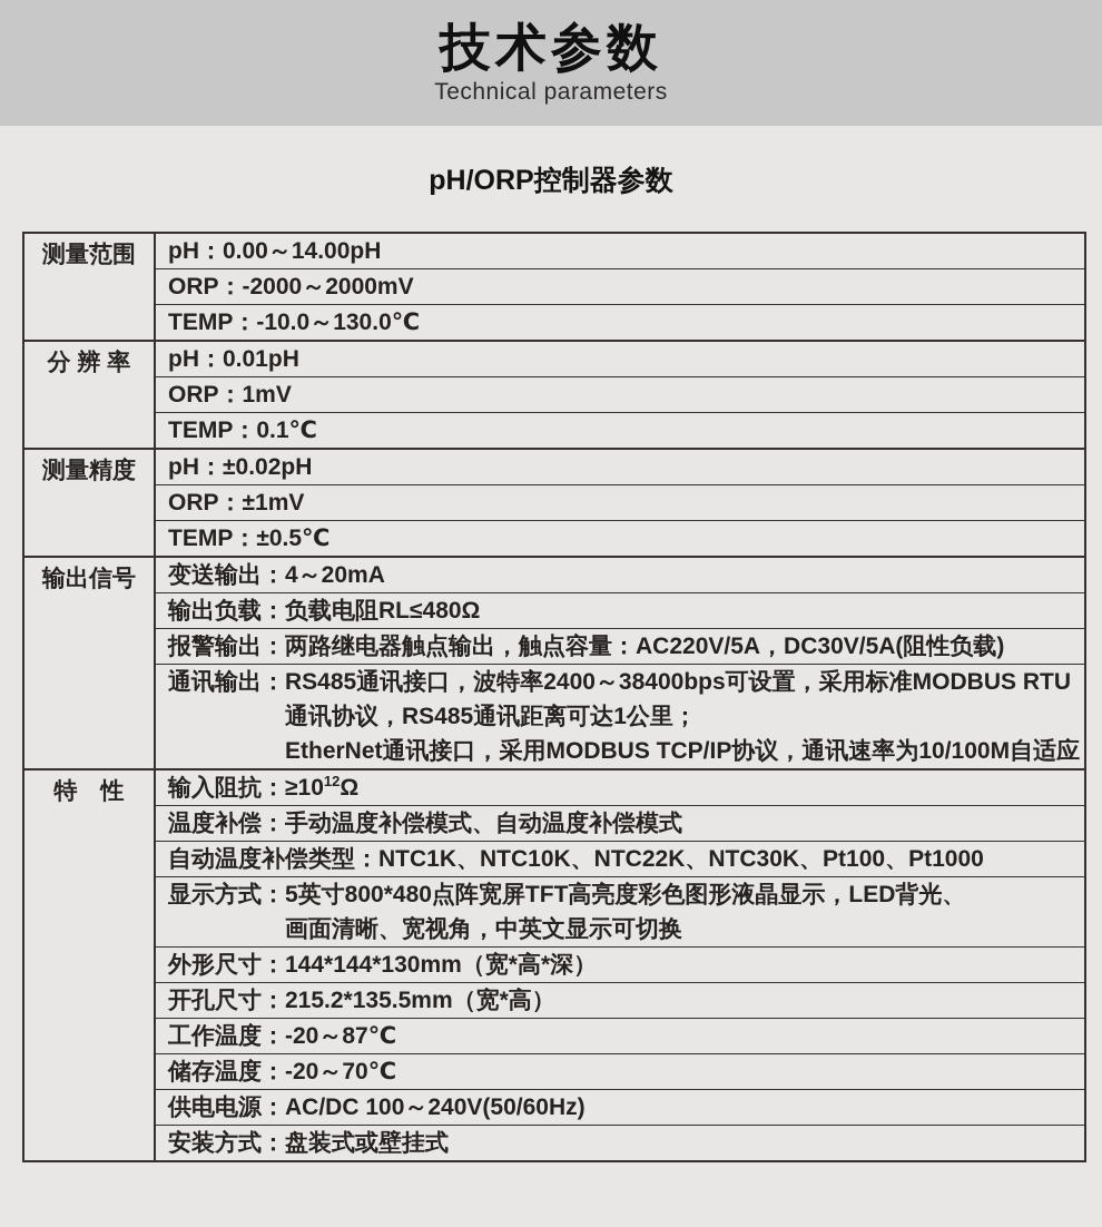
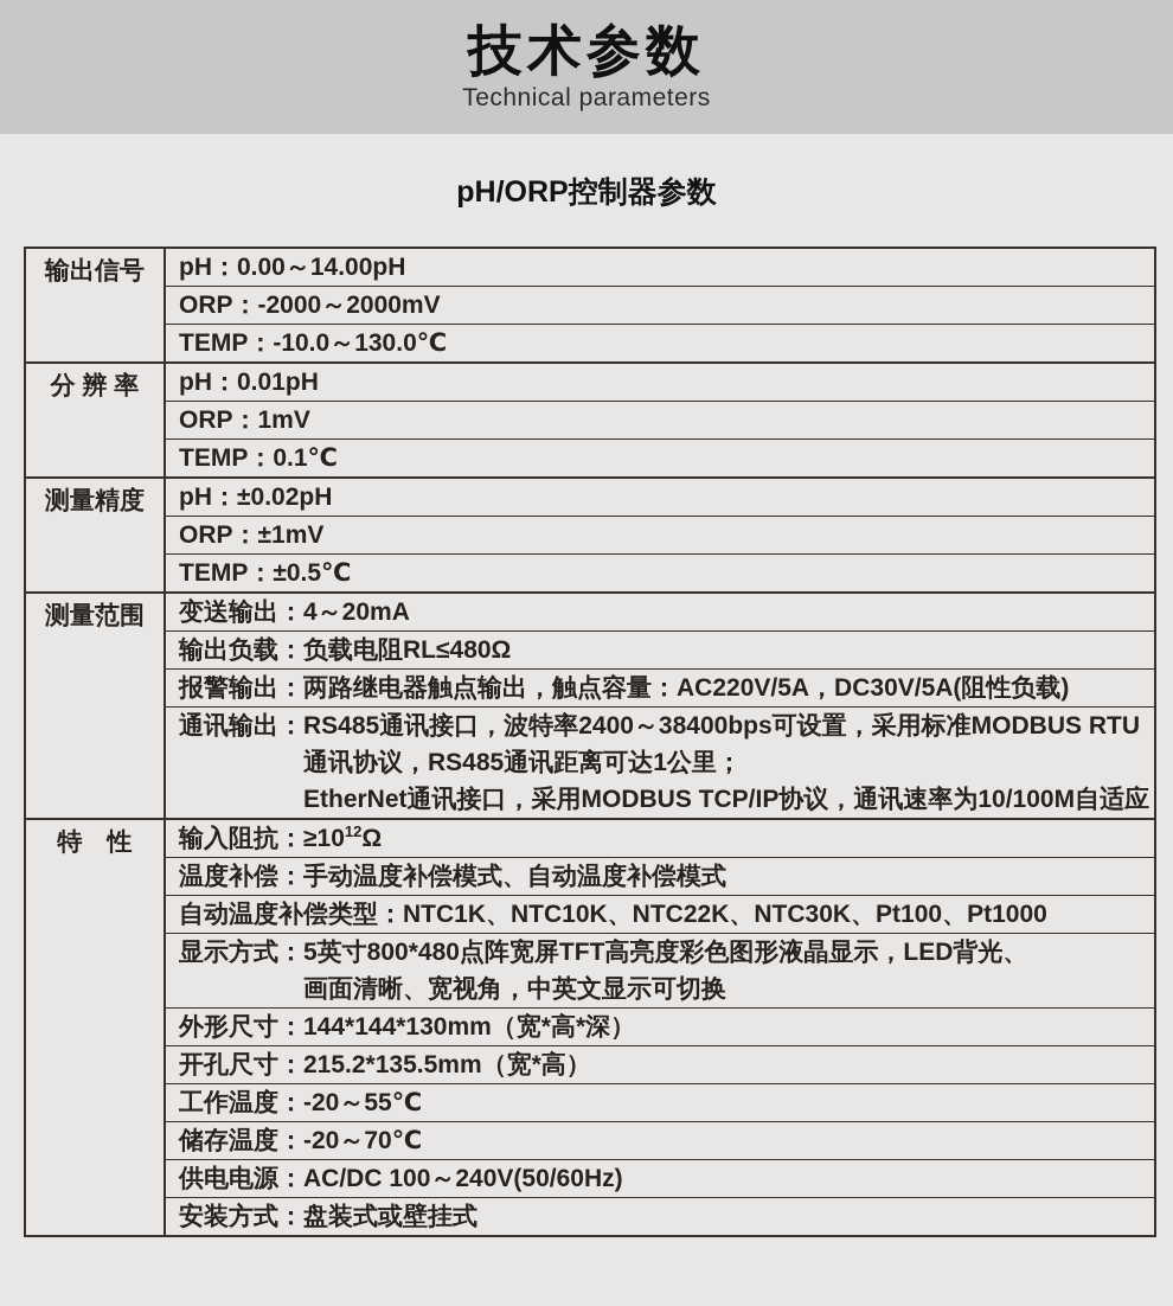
  技术参数
  Technical parameters
  pH/ORP控制器参数
- 测量范围
+ 输出信号
  pH：0.00～14.00pH
  ORP：-2000～2000mV
  TEMP：-10.0～130.0℃
  分 辨 率
  pH：0.01pH
  ORP：1mV
  TEMP：0.1℃
  测量精度
  pH：±0.02pH
  ORP：±1mV
  TEMP：±0.5℃
- 输出信号
+ 测量范围
  变送输出：4～20mA
  输出负载：负载电阻RL≤480Ω
  报警输出：两路继电器触点输出，触点容量：AC220V/5A，DC30V/5A(阻性负载)
  通讯输出：RS485通讯接口，波特率2400～38400bps可设置，采用标准MODBUS RTU
  通讯协议，RS485通讯距离可达1公里；
  EtherNet通讯接口，采用MODBUS TCP/IP协议，通讯速率为10/100M自适应
  特 性
  输入阻抗：≥1012Ω
  温度补偿：手动温度补偿模式、自动温度补偿模式
  自动温度补偿类型：NTC1K、NTC10K、NTC22K、NTC30K、Pt100、Pt1000
  显示方式：5英寸800*480点阵宽屏TFT高亮度彩色图形液晶显示，LED背光、
  画面清晰、宽视角，中英文显示可切换
  外形尺寸：144*144*130mm（宽*高*深）
  开孔尺寸：215.2*135.5mm（宽*高）
- 工作温度：-20～87℃
+ 工作温度：-20～55℃
  储存温度：-20～70℃
  供电电源：AC/DC 100～240V(50/60Hz)
  安装方式：盘装式或壁挂式
